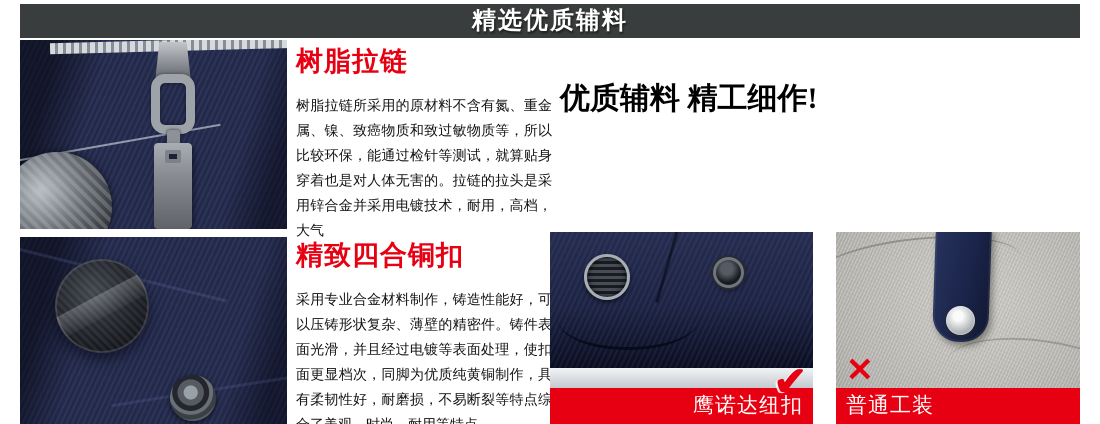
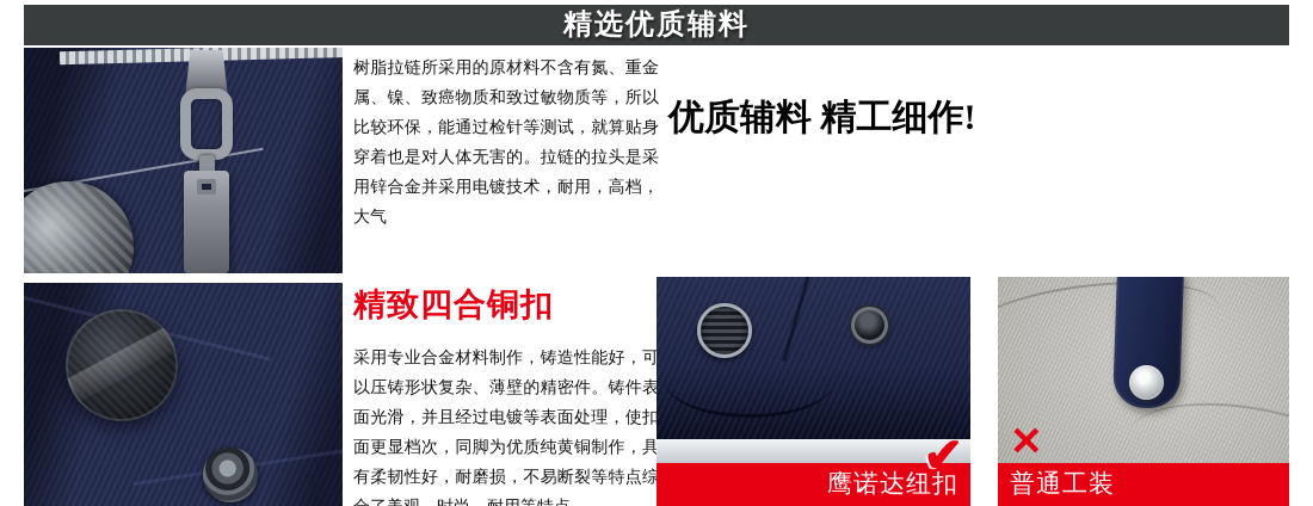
  精选优质辅料
- 树脂拉链
  树脂拉链所采用的原材料不含有氮、重金属、镍、致癌物质和致过敏物质等，所以比较环保，能通过检针等测试，就算贴身穿着也是对人体无害的。拉链的拉头是采用锌合金并采用电镀技术，耐用，高档，大气
  优质辅料 精工细作!
  精致四合铜扣
  采用专业合金材料制作，铸造性能好，可以压铸形状复杂、薄壁的精密件。铸件表面光滑，并且经过电镀等表面处理，使扣面更显档次，同脚为优质纯黄铜制作，具有柔韧性好，耐磨损，不易断裂等特点综
  ✔
  鹰诺达纽扣
  ✕
  普通工装
